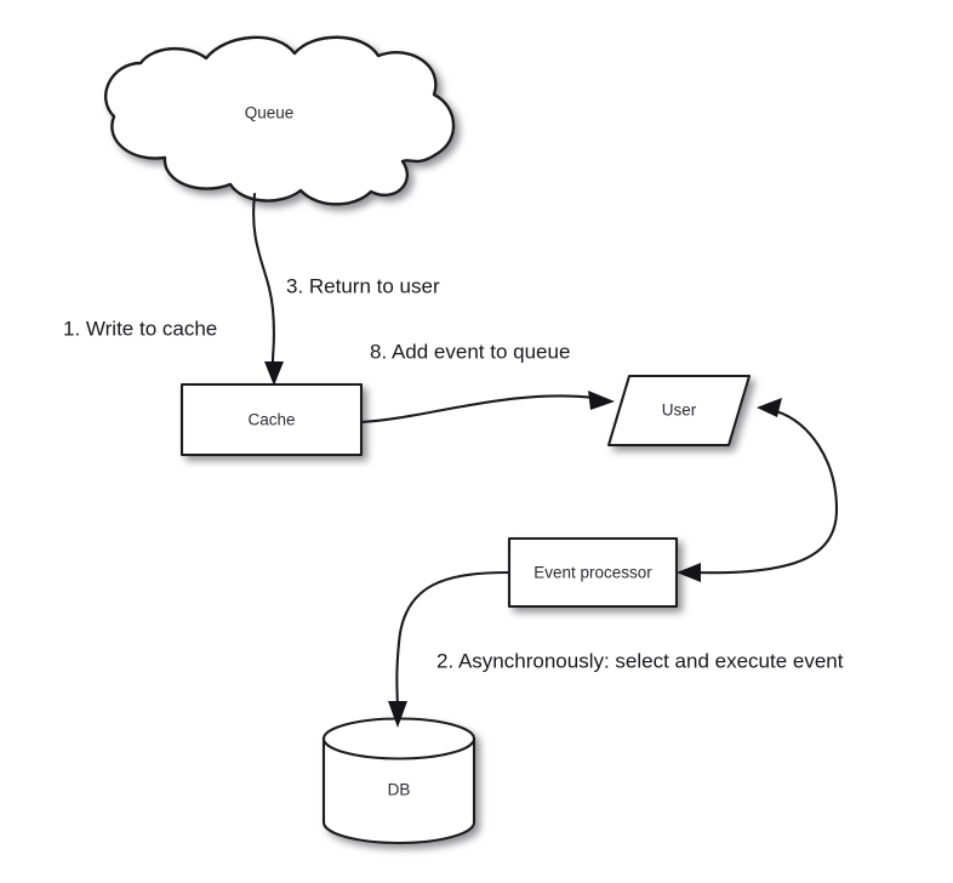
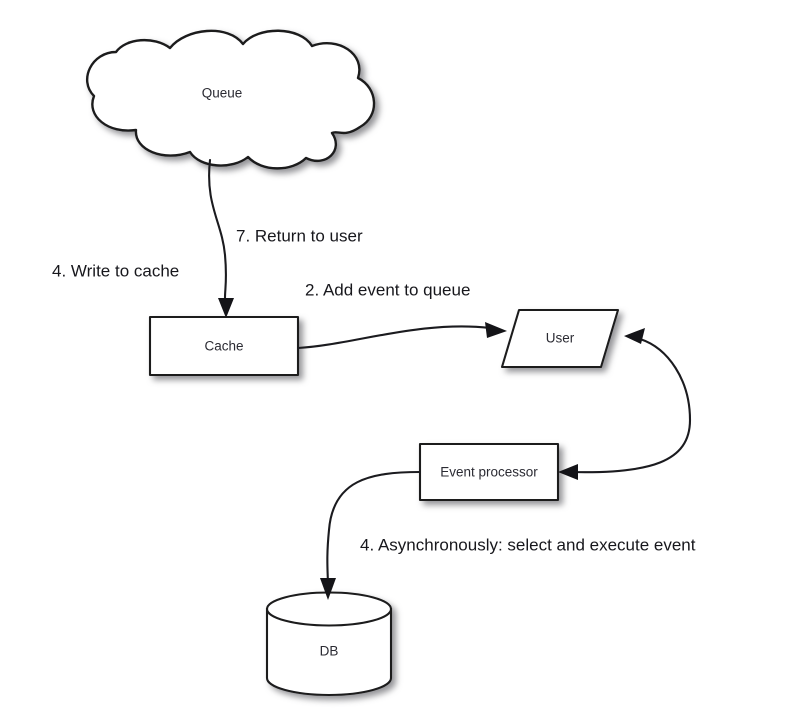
  Queue
  Cache
  User
  Event processor
  DB
- 1. Write to cache
+ 4. Write to cache
- 8. Add event to queue
+ 2. Add event to queue
- 3. Return to user
+ 7. Return to user
- 2. Asynchronously: select and execute event
+ 4. Asynchronously: select and execute event
